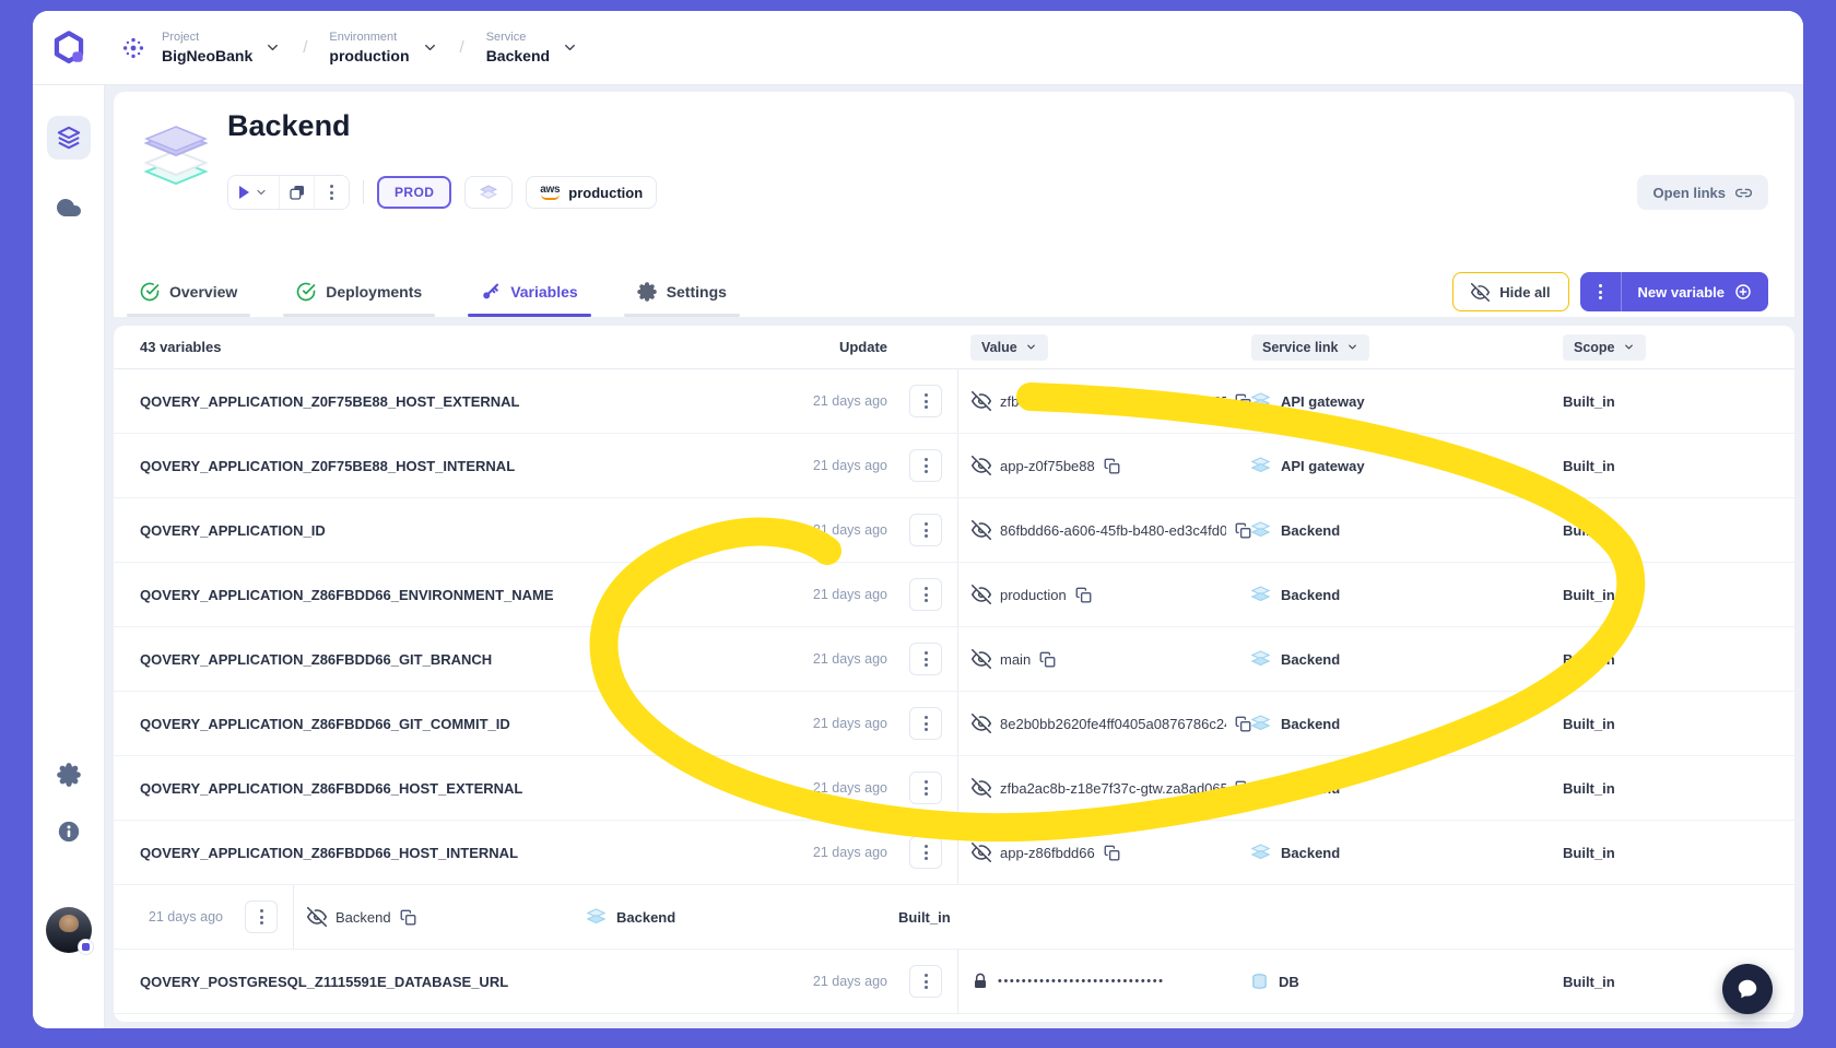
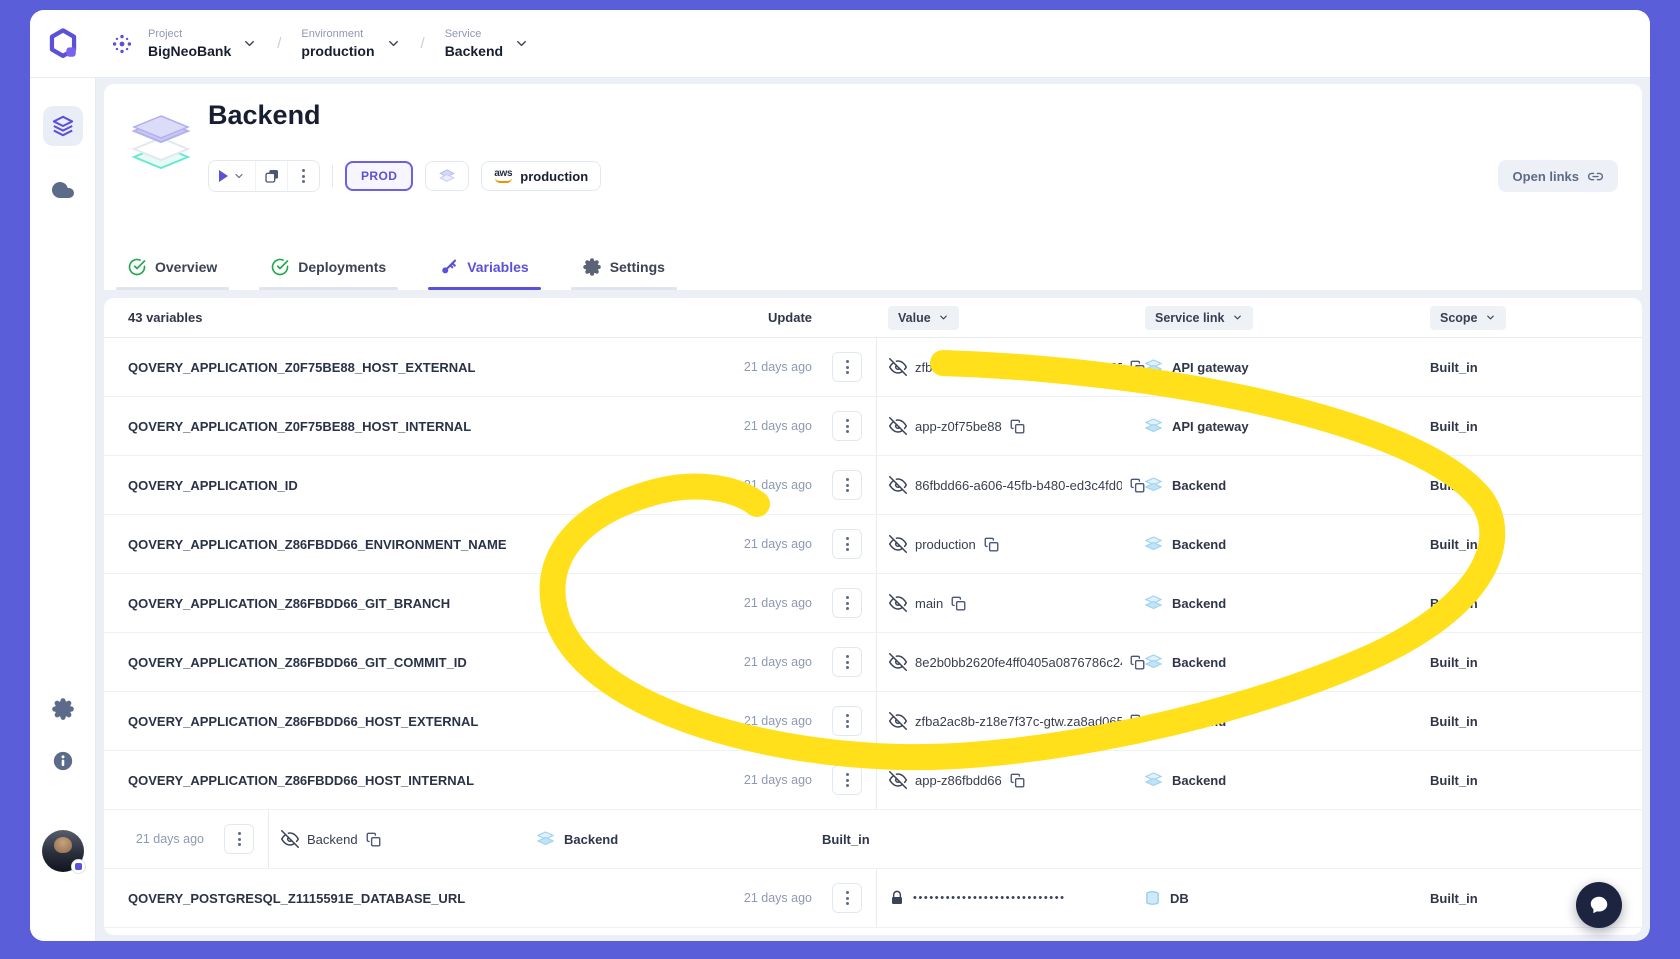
  Project
  BigNeoBank
  /
  Environment
  production
  /
  Service
  Backend
  Backend
  PROD
  aws
  production
  Open links
  Overview
  Deployments
  Variables
  Settings
- Hide all
- New variable
  43 variables
  Update
  Value
  Service link
  Scope
  QOVERY_APPLICATION_Z0F75BE88_HOST_EXTERNAL
  21 days ago
  API gateway
  Built_in
  QOVERY_APPLICATION_Z0F75BE88_HOST_INTERNAL
  21 days ago
  app-z0f75be88
  API gateway
  Built_in
  QOVERY_APPLICATION_ID
  1 days ago
  86fbdd66-a606-45fb-b480-ed3c4fd0
  Backend
  QOVERY_APPLICATION_Z86FBDD66_ENVIRONMENT_NAME
  21 days ago
  production
  Backend
  Built_in
  QOVERY_APPLICATION_Z86FBDD66_GIT_BRANCH
  21 days ago
  main
  Backend
  QOVERY_APPLICATION_Z86FBDD66_GIT_COMMIT_ID
  21 days ago
  8e2b0bb2620fe4ff0405a0876786c2
  Backend
  Built_in
  QOVERY_APPLICATION_Z86FBDD66_HOST_EXTERNAL
  21 days ago
  zfba2ac8b-z18e7f37c-gtw.za8ad06
  Built_in
  QOVERY_APPLICATION_Z86FBDD66_HOST_INTERNAL
  21 days ago
  app-z86fbdd66
  Backend
  Built_in
  21 days ago
  Backend
  Backend
  Built_in
  QOVERY_POSTGRESQL_Z1115591E_DATABASE_URL
  21 days ago
  ••••••••••••••••••••••••••••
  DB
  Built_in
